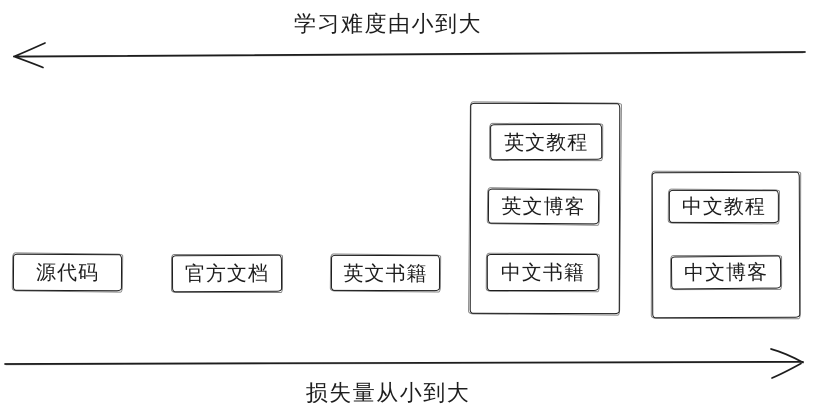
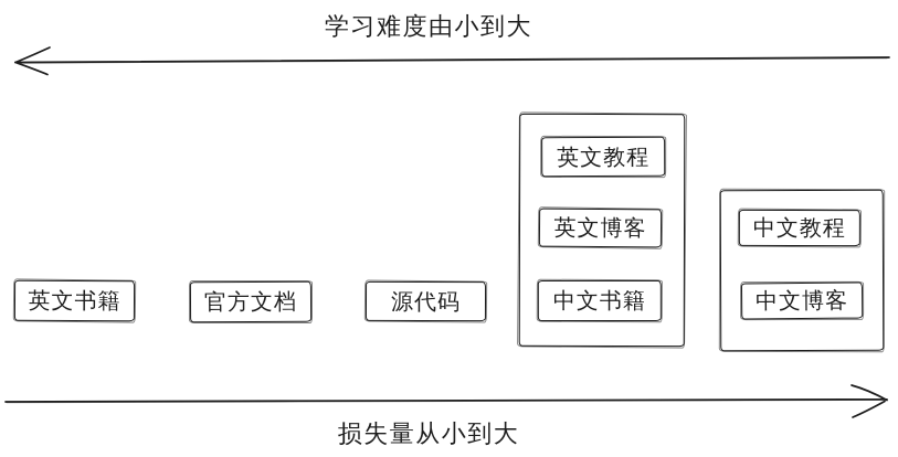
  学习难度由小到大
- 源代码
+ 英文书籍
  官方文档
- 英文书籍
+ 源代码
  英文教程
  英文博客
  中文书籍
  中文教程
  中文博客
  损失量从小到大
